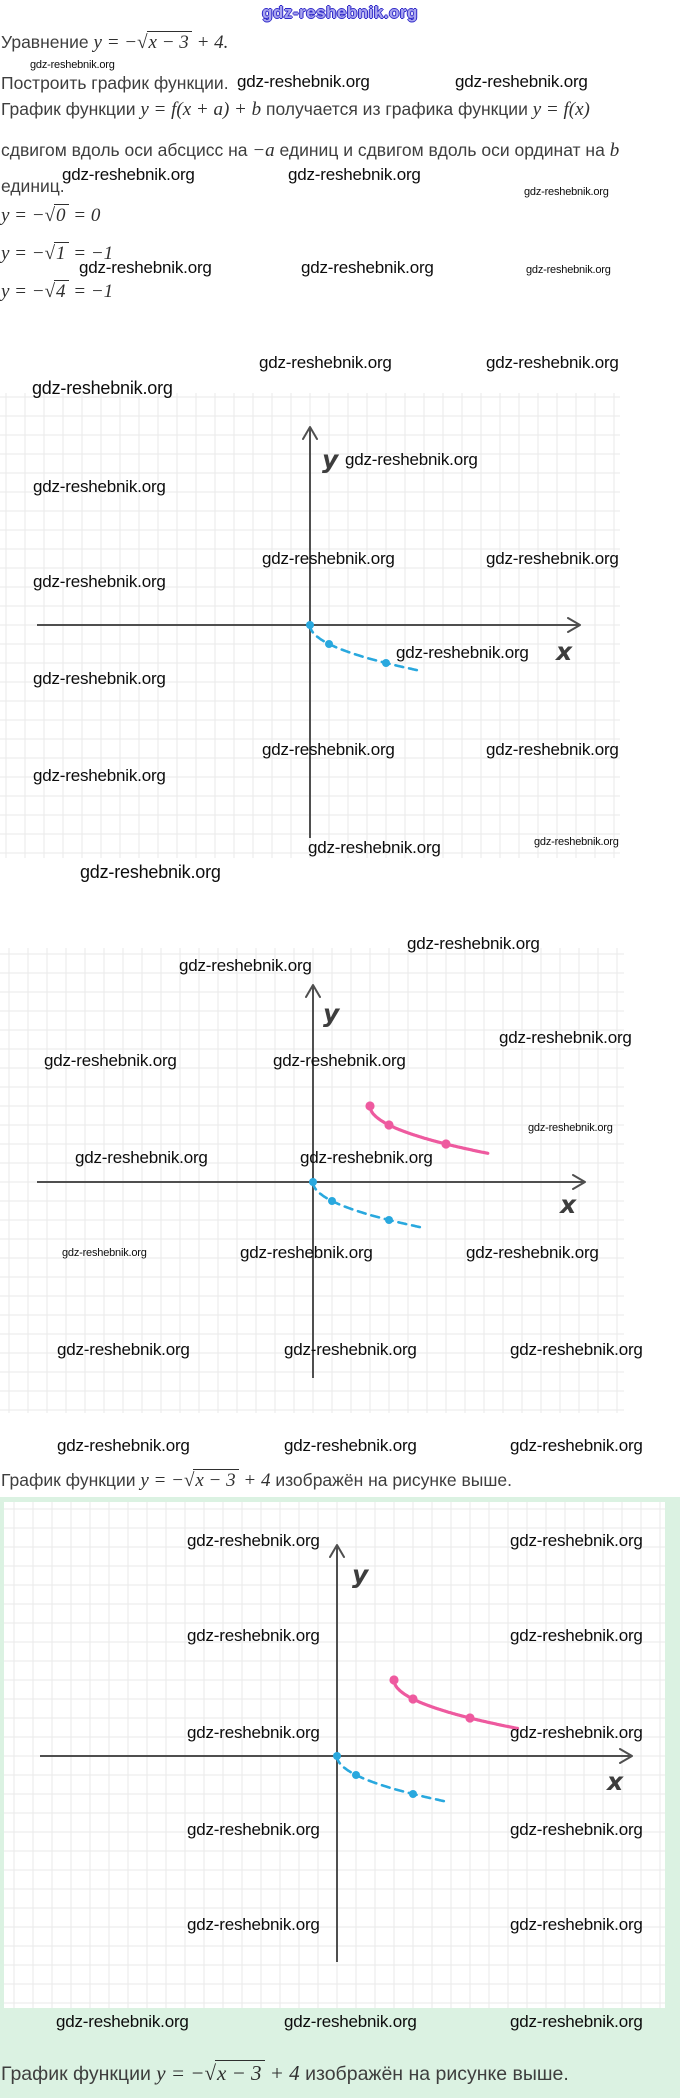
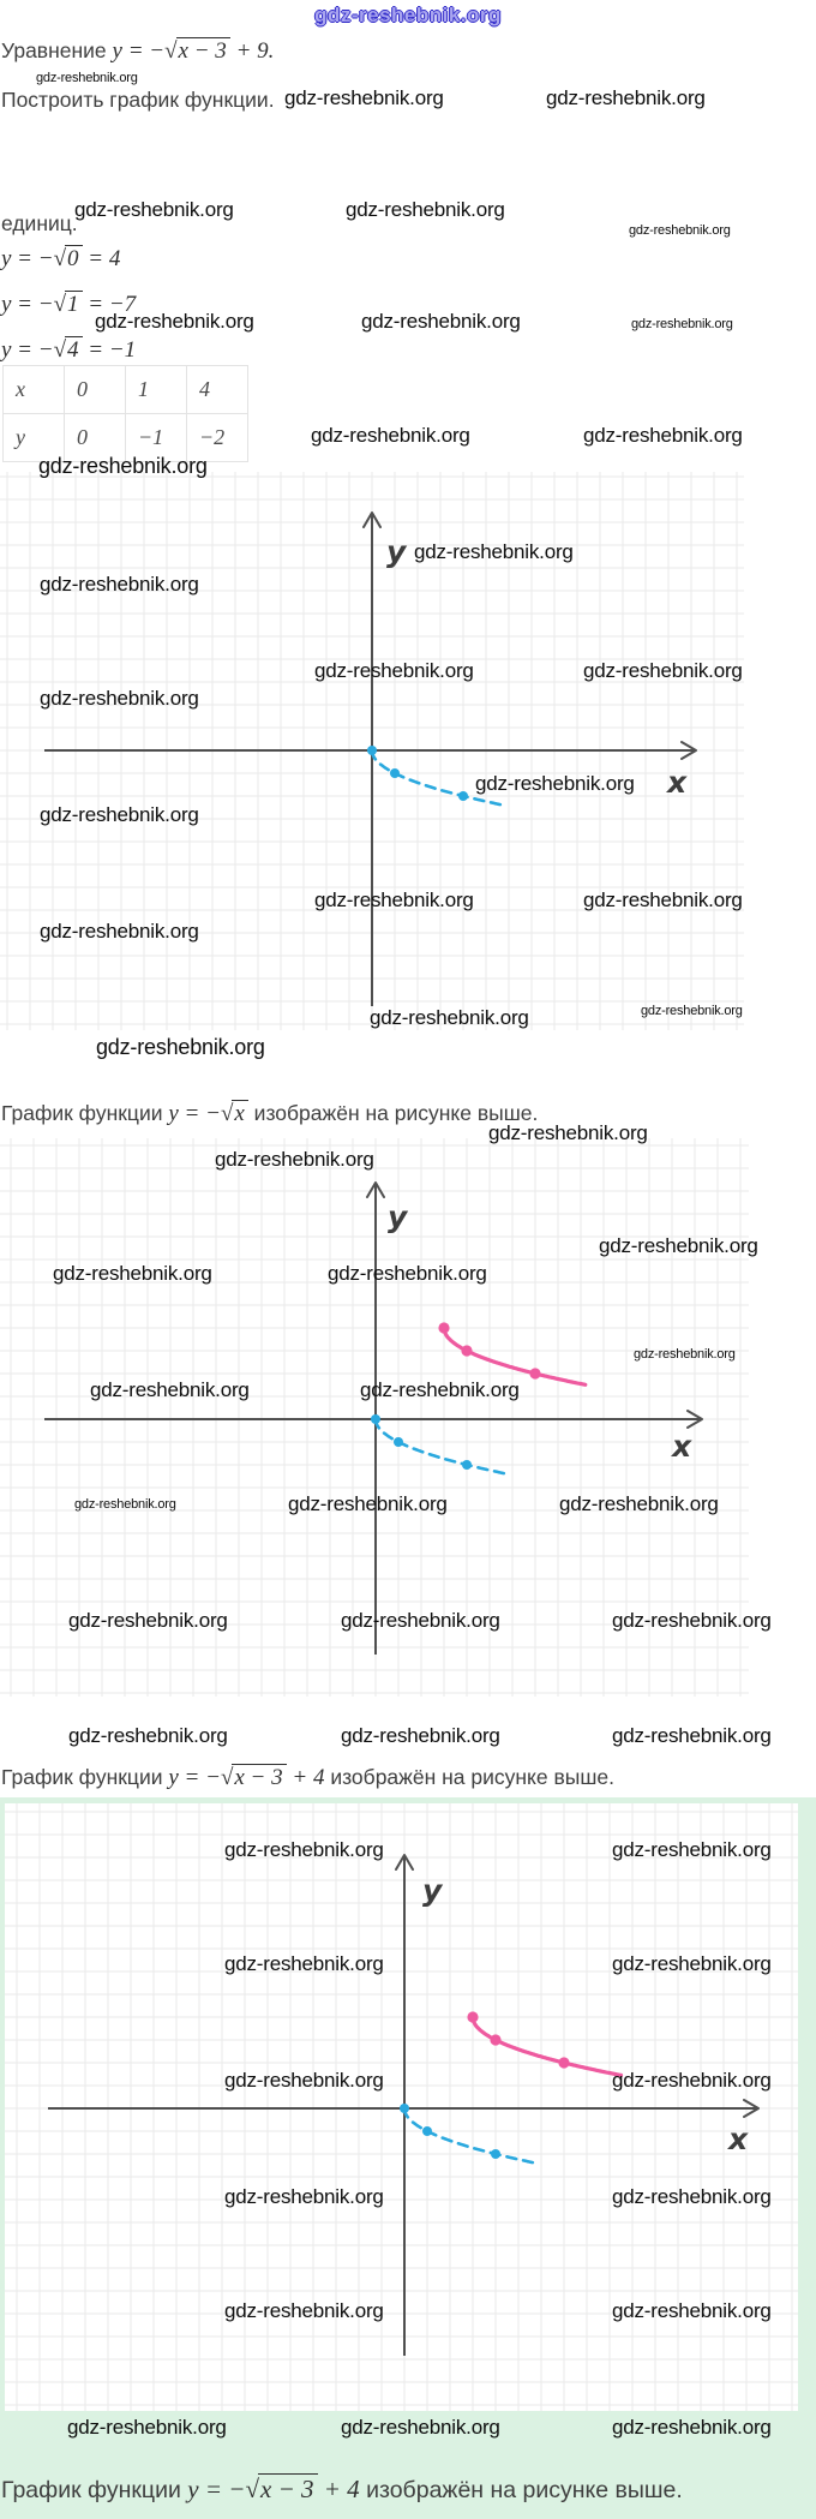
  gdz-reshebnik.org
- Уравнение y = −√x − 3 + 4.
+ Уравнение y = −√x − 3 + 9.
  Построить график функции.
- График функции y = f(x + a) + b получается из графика функции y = f(x)
- сдвигом вдоль оси абсцисс на −a единиц и сдвигом вдоль оси ординат на b
  единиц.
- y = −√0 = 0
+ y = −√0 = 4
- y = −√1 = −1
+ y = −√1 = −7
  y = −√4 = −1
+ x	0	1	4
+ y	0	−1	−2
  x
  y
  x
  y
  x
  y
+ График функции y = −√x изображён на рисунке выше.
  График функции y = −√x − 3 + 4 изображён на рисунке выше.
  График функции y = −√x − 3 + 4 изображён на рисунке выше.
  gdz-reshebnik.org
  gdz-reshebnik.org
  gdz-reshebnik.org
  gdz-reshebnik.org
  gdz-reshebnik.org
  gdz-reshebnik.org
  gdz-reshebnik.org
  gdz-reshebnik.org
  gdz-reshebnik.org
  gdz-reshebnik.org
  gdz-reshebnik.org
  gdz-reshebnik.org
  gdz-reshebnik.org
  gdz-reshebnik.org
  gdz-reshebnik.org
  gdz-reshebnik.org
  gdz-reshebnik.org
  gdz-reshebnik.org
  gdz-reshebnik.org
  gdz-reshebnik.org
  gdz-reshebnik.org
  gdz-reshebnik.org
  gdz-reshebnik.org
  gdz-reshebnik.org
  gdz-reshebnik.org
  gdz-reshebnik.org
  gdz-reshebnik.org
  gdz-reshebnik.org
  gdz-reshebnik.org
  gdz-reshebnik.org
  gdz-reshebnik.org
  gdz-reshebnik.org
  gdz-reshebnik.org
  gdz-reshebnik.org
  gdz-reshebnik.org
  gdz-reshebnik.org
  gdz-reshebnik.org
  gdz-reshebnik.org
  gdz-reshebnik.org
  gdz-reshebnik.org
  gdz-reshebnik.org
  gdz-reshebnik.org
  gdz-reshebnik.org
  gdz-reshebnik.org
  gdz-reshebnik.org
  gdz-reshebnik.org
  gdz-reshebnik.org
  gdz-reshebnik.org
  gdz-reshebnik.org
  gdz-reshebnik.org
  gdz-reshebnik.org
  gdz-reshebnik.org
  gdz-reshebnik.org
  gdz-reshebnik.org
  gdz-reshebnik.org
